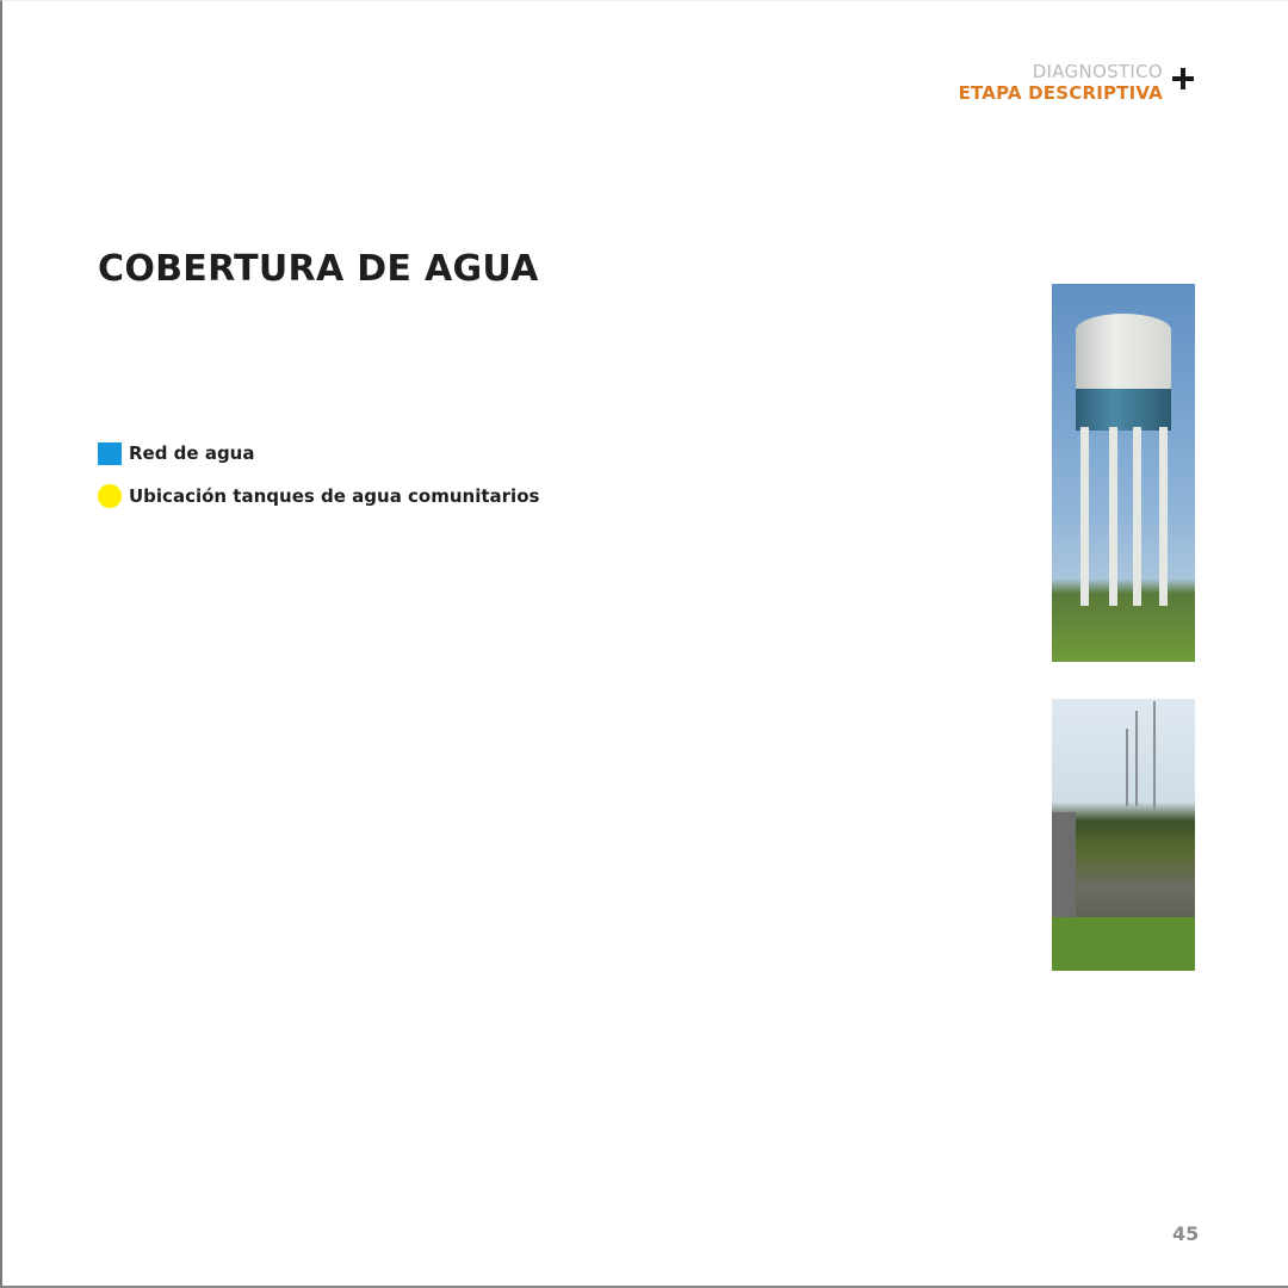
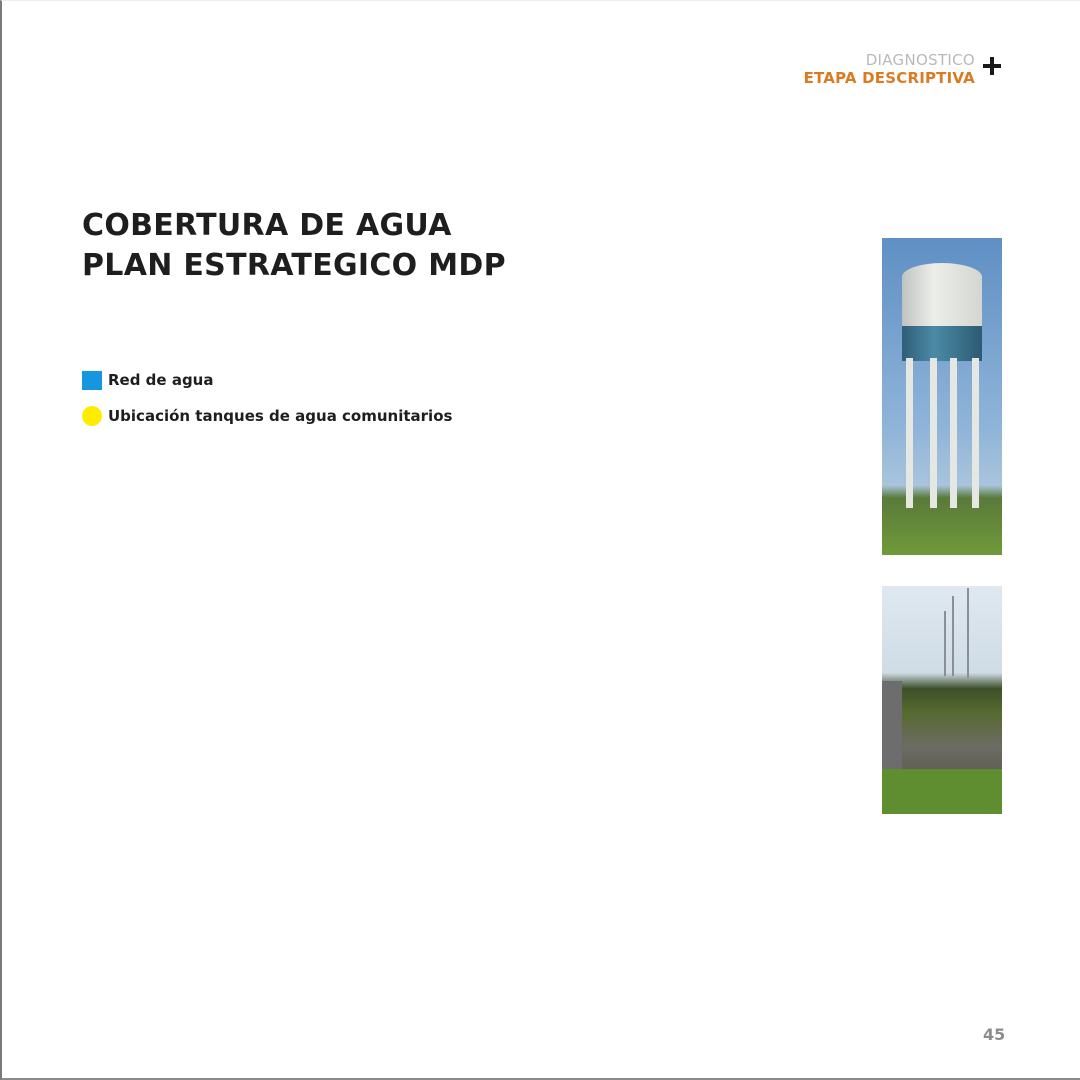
  DIAGNOSTICO
  ETAPA DESCRIPTIVA
  COBERTURA DE AGUA
+ PLAN ESTRATEGICO MDP
  Red de agua
  Ubicación tanques de agua comunitarios
  45
